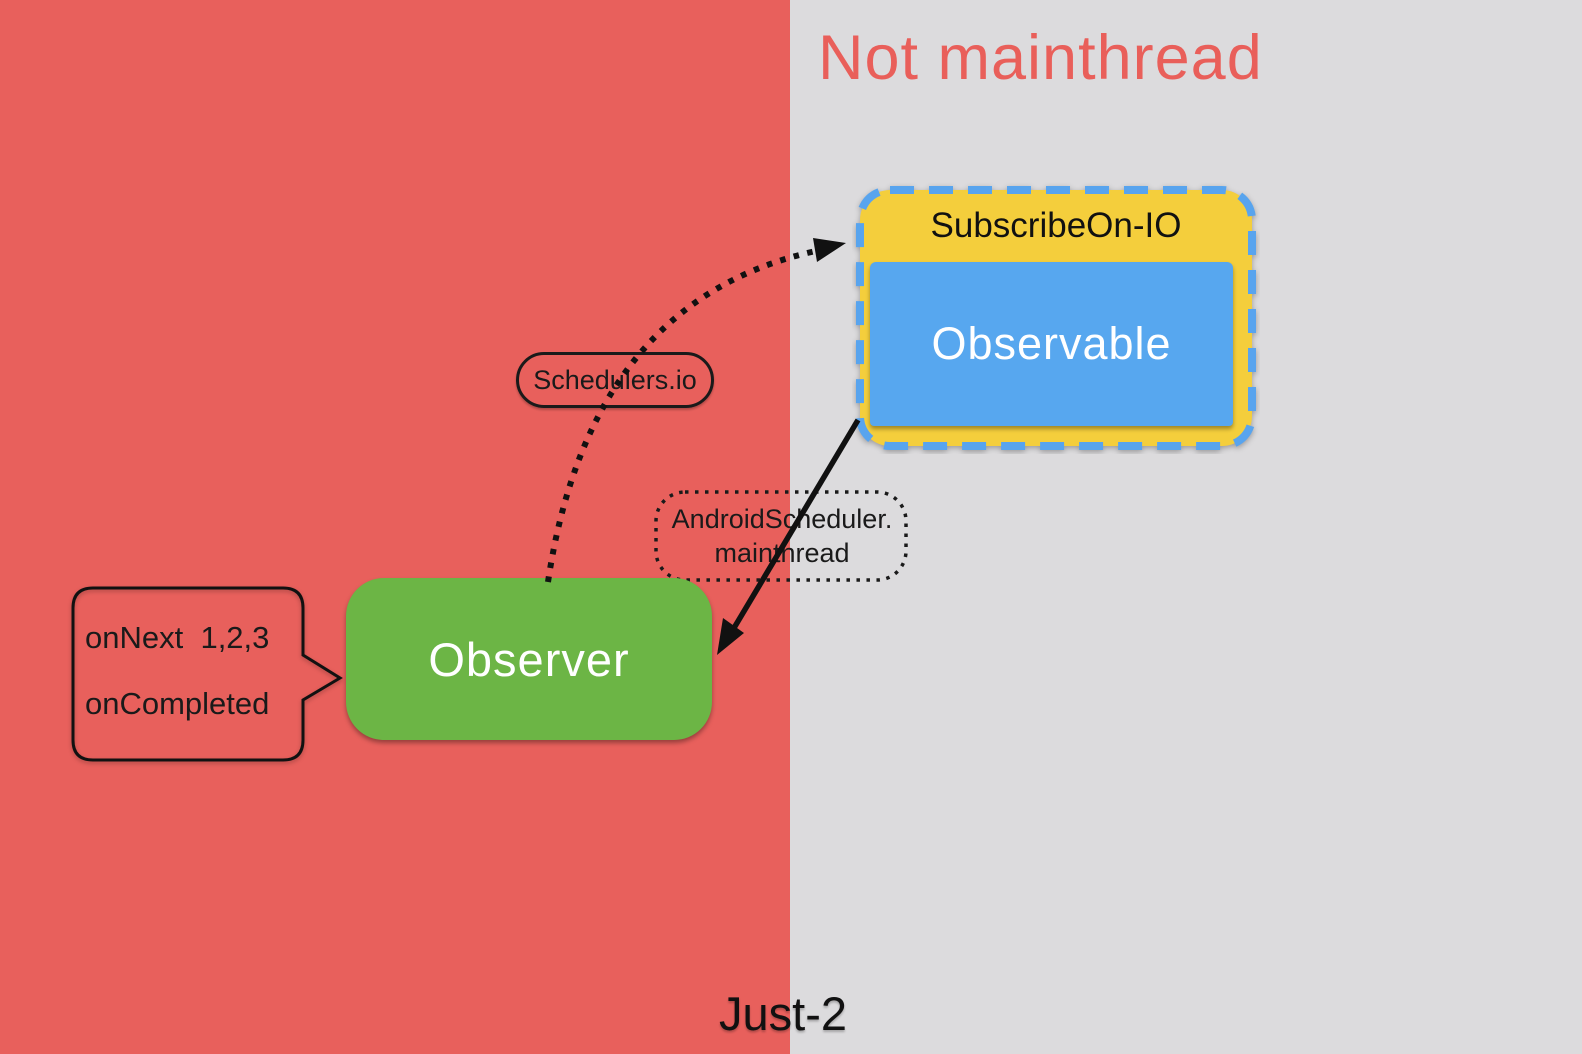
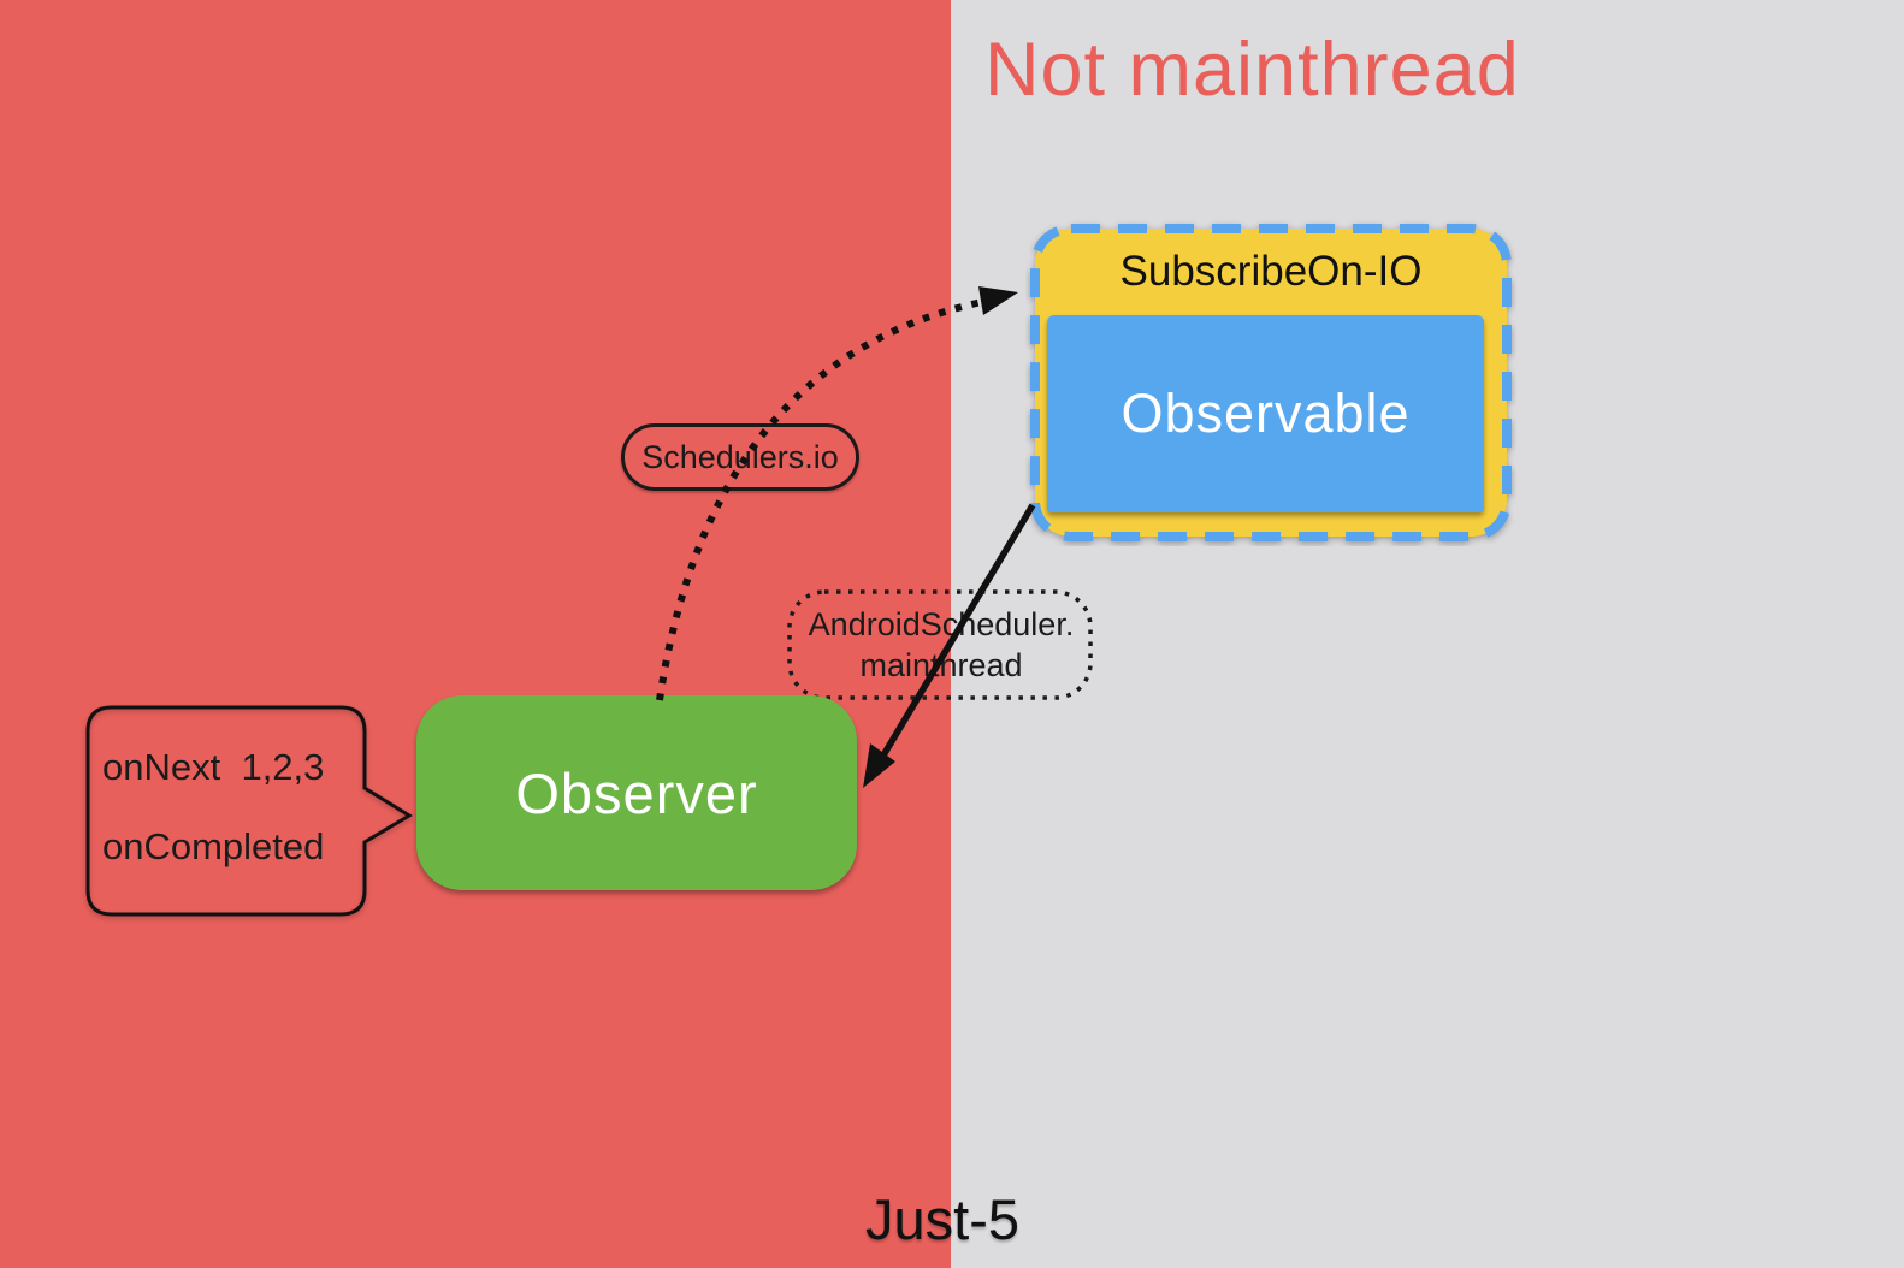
  Not mainthread
  SubscribeOn-IO
  Observable
  Schedlers.io
  AndroidScheduler.
  mainhread
  Observer
  onNext 1,2,3
  onCompleted
- Just-2
+ Just-5
